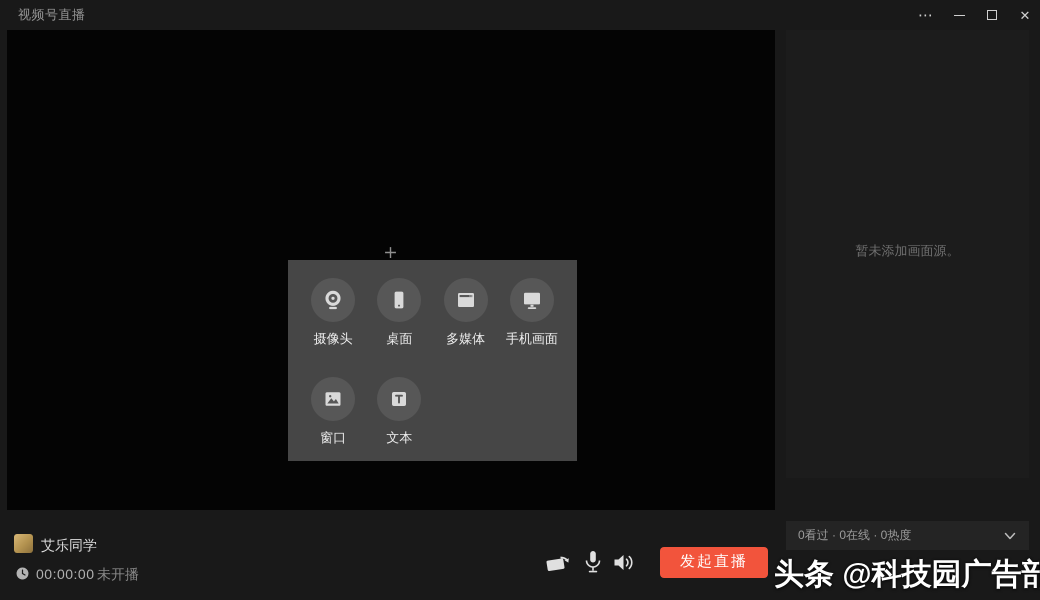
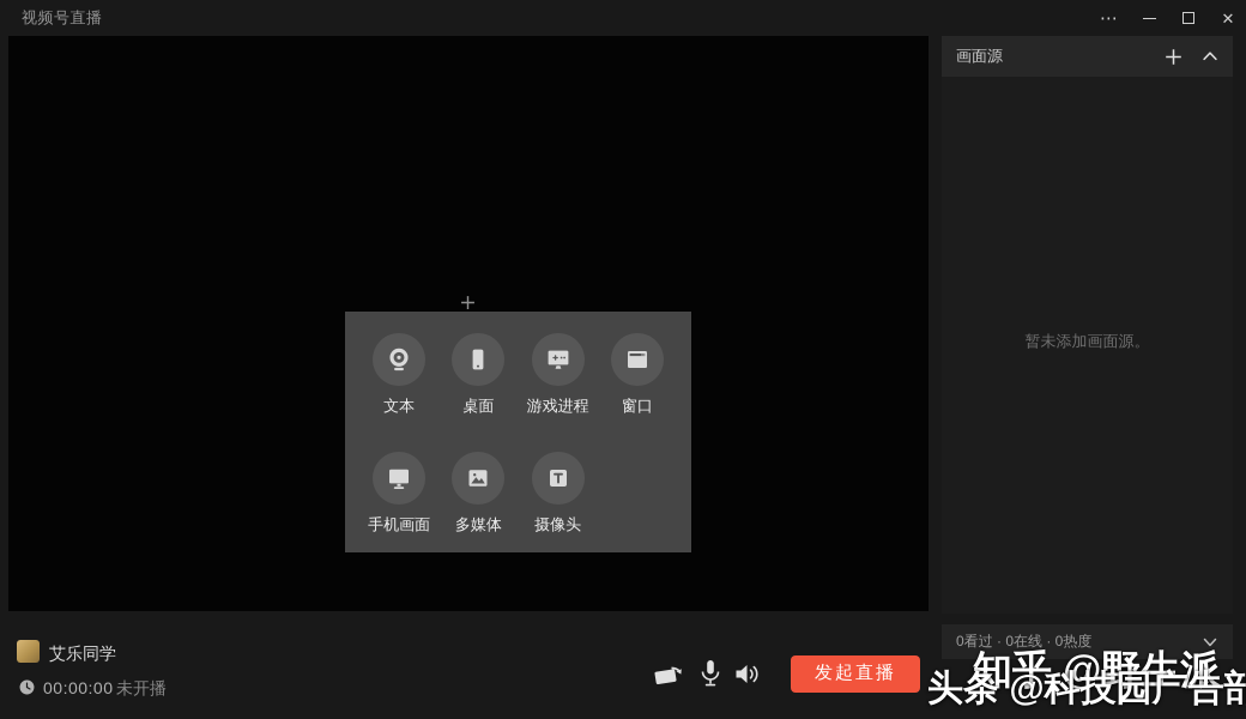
  视频号直播
  ⋯
  ✕
- 摄像头
+ 文本
  桌面
+ 游戏进程
- 多媒体
+ 窗口
  手机画面
- 窗口
+ 多媒体
- 文本
+ 摄像头
+ 画面源
  暂未添加画面源。
  0看过 · 0在线 · 0热度
  艾乐同学
  00:00:00
  未开播
  发起直播
+ 知乎 @野生派
  头条 @科技园广告部
